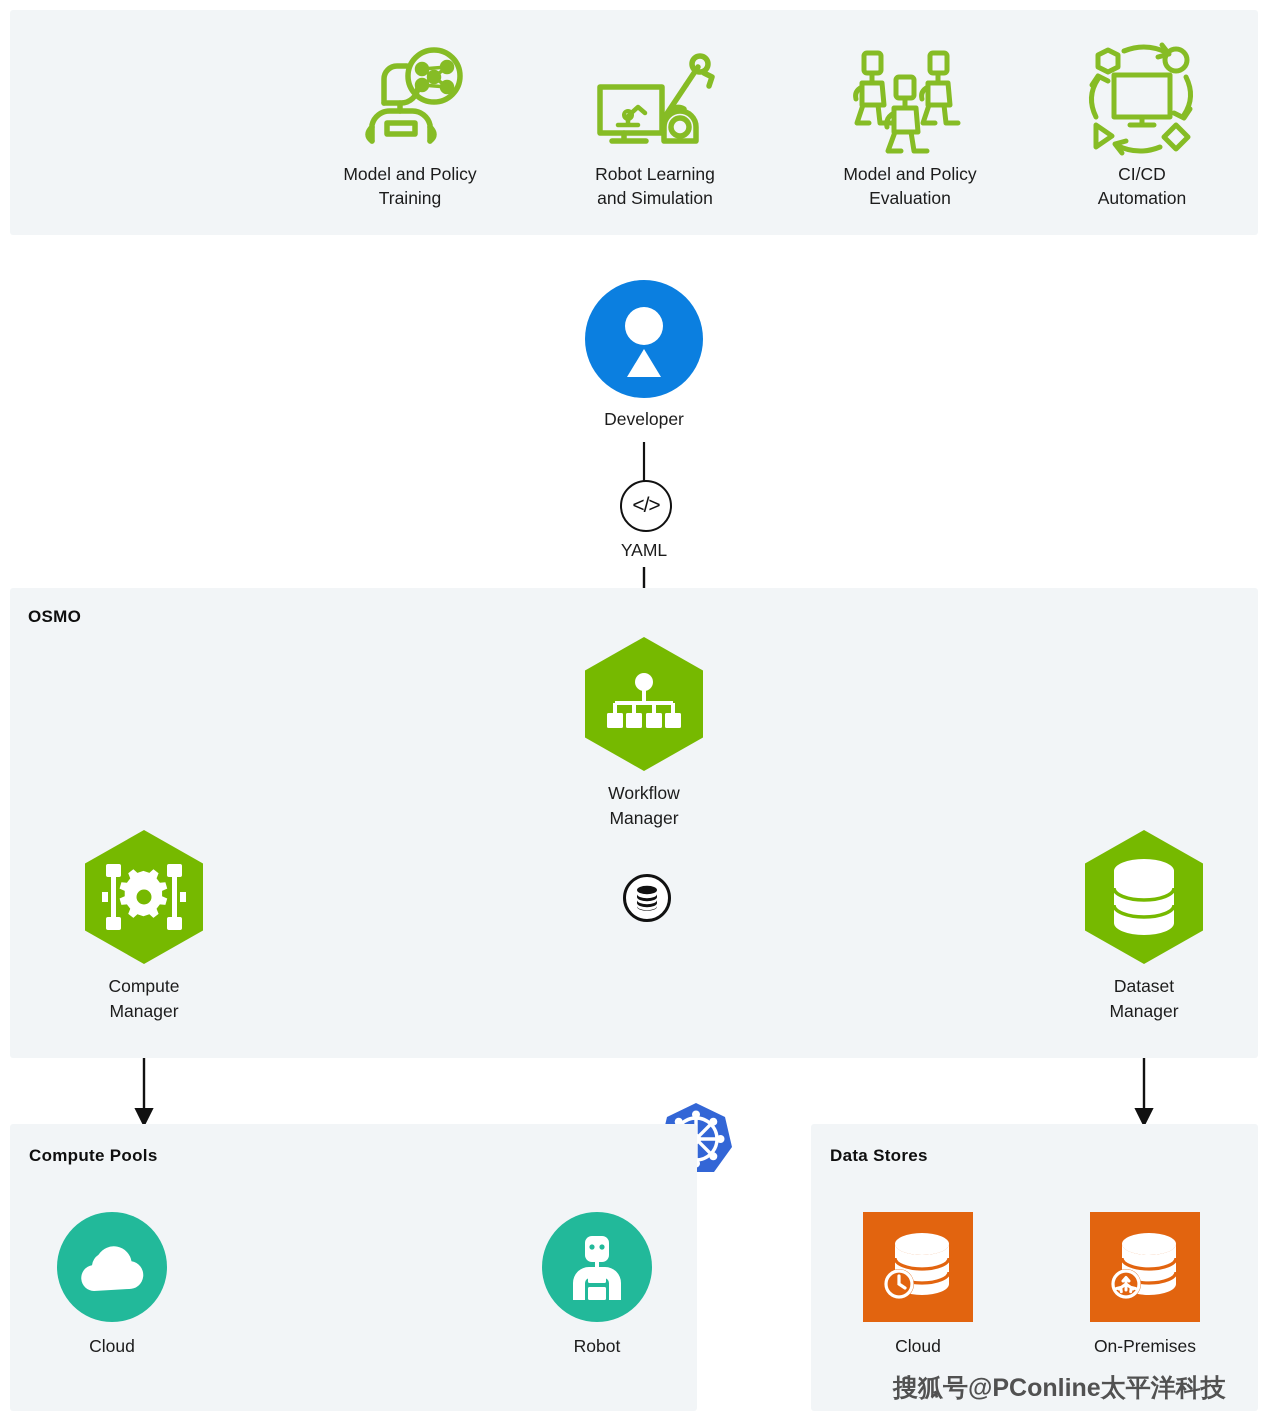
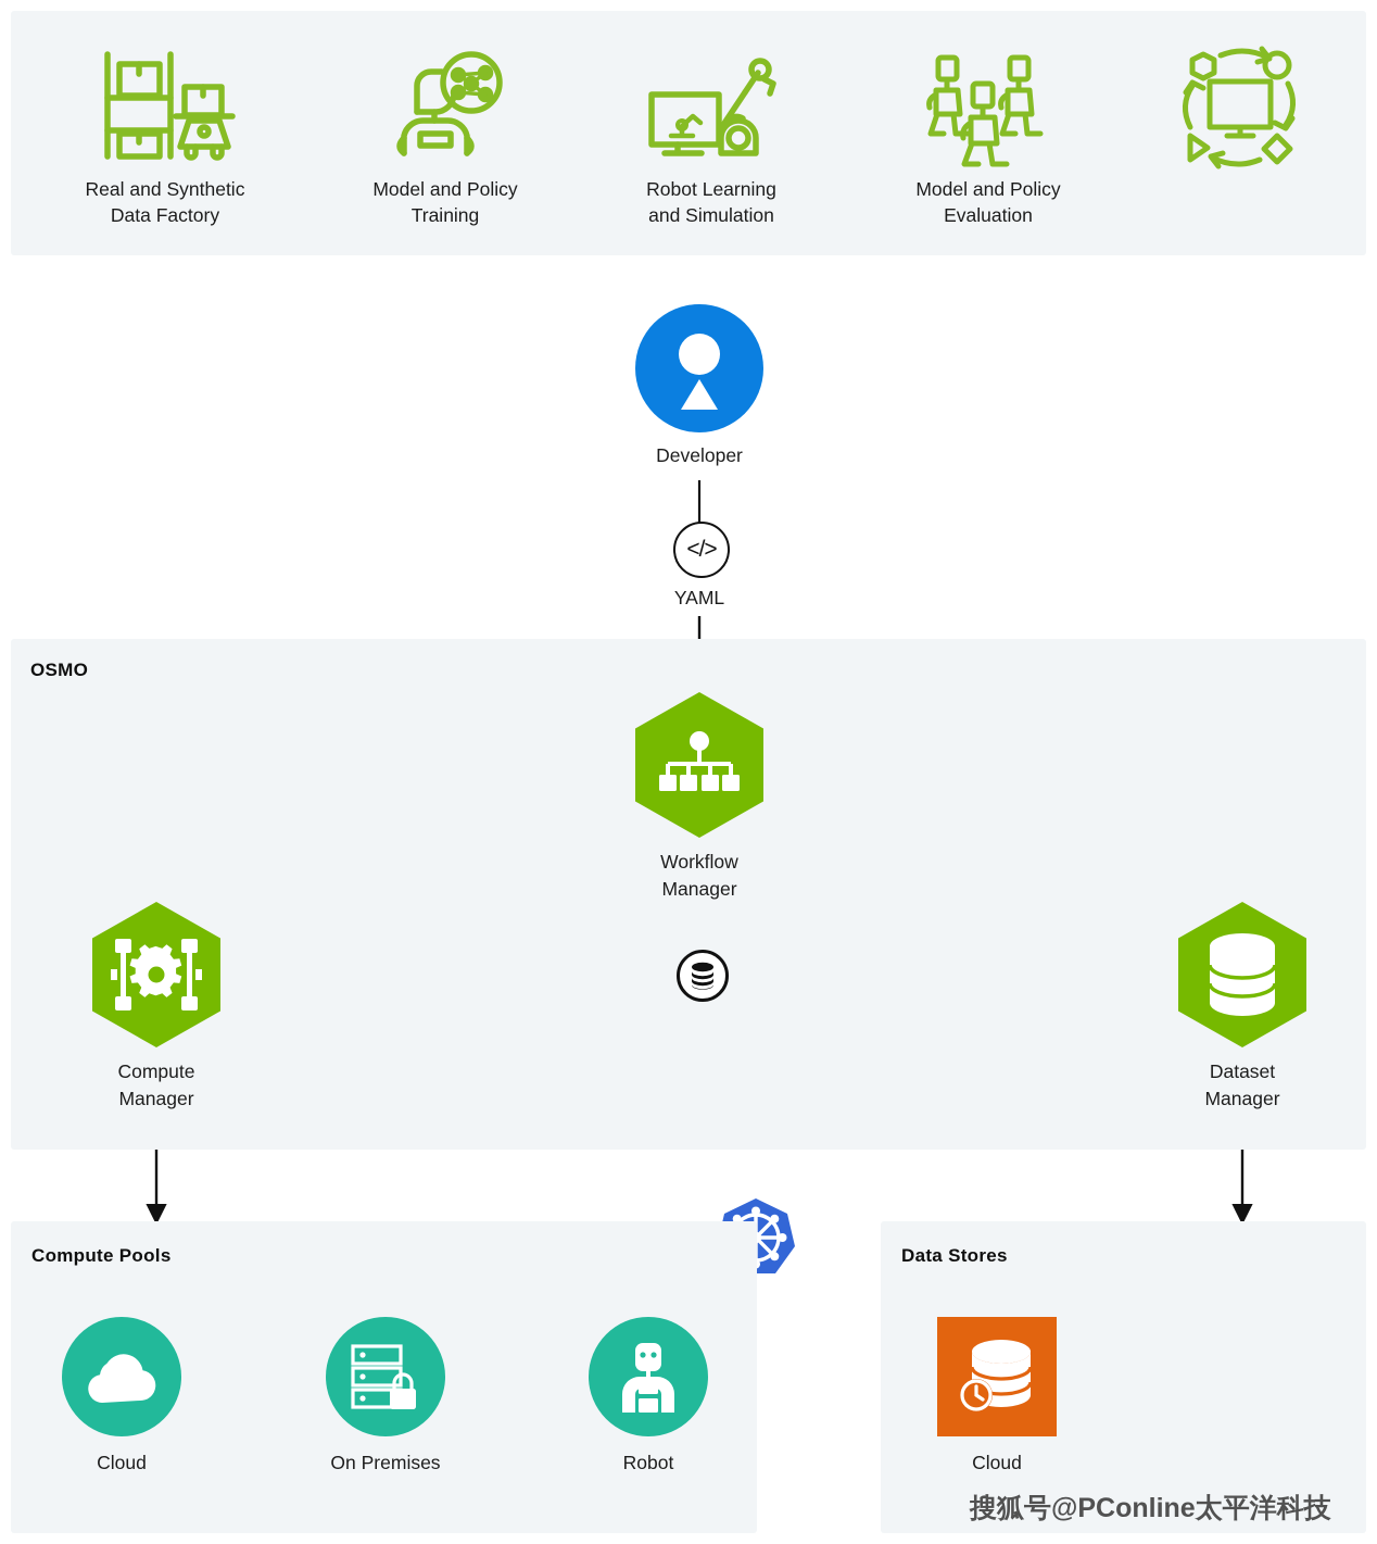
+ Real and Synthetic
+ Data Factory
  Model and Policy
  Training
  Robot Learning
  and Simulation
  Model and Policy
  Evaluation
- CI/CD
- Automation
  Developer
  </>
  YAML
  OSMO
  Workflow
  Manager
  Compute
  Manager
  Dataset
  Manager
  Compute Pools
  Cloud
+ On Premises
  Robot
  Data Stores
  Cloud
- On-Premises
  搜狐号@PConline太平洋科技
